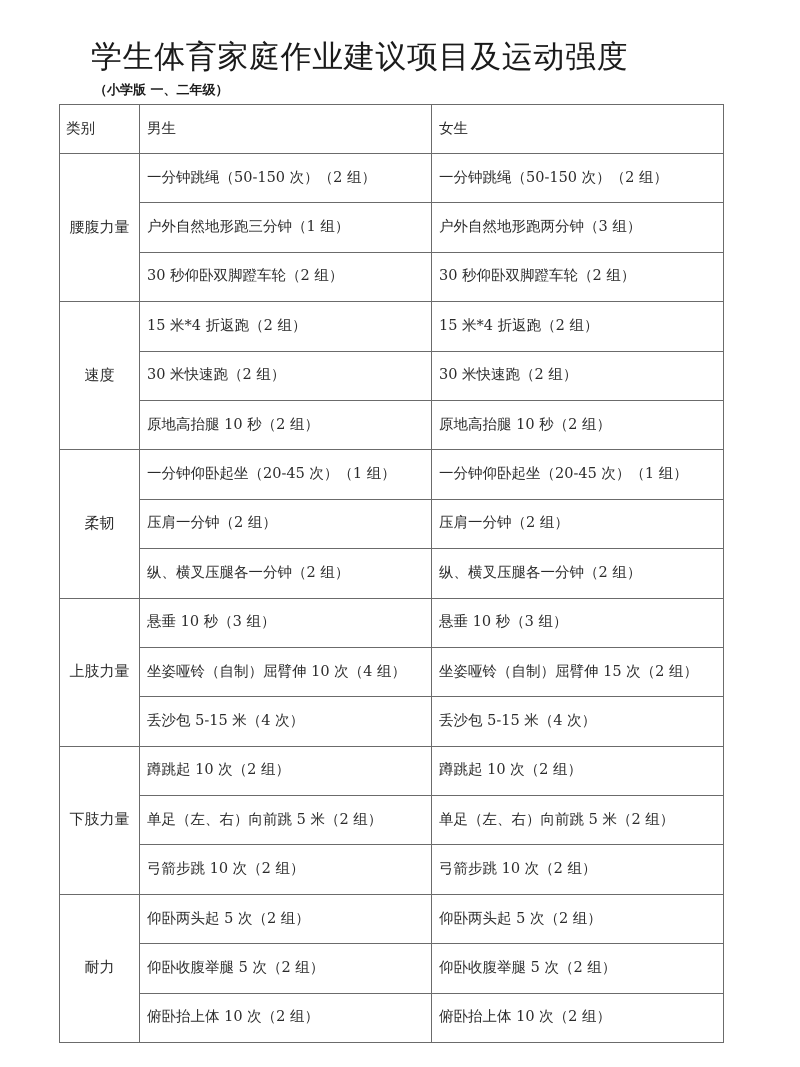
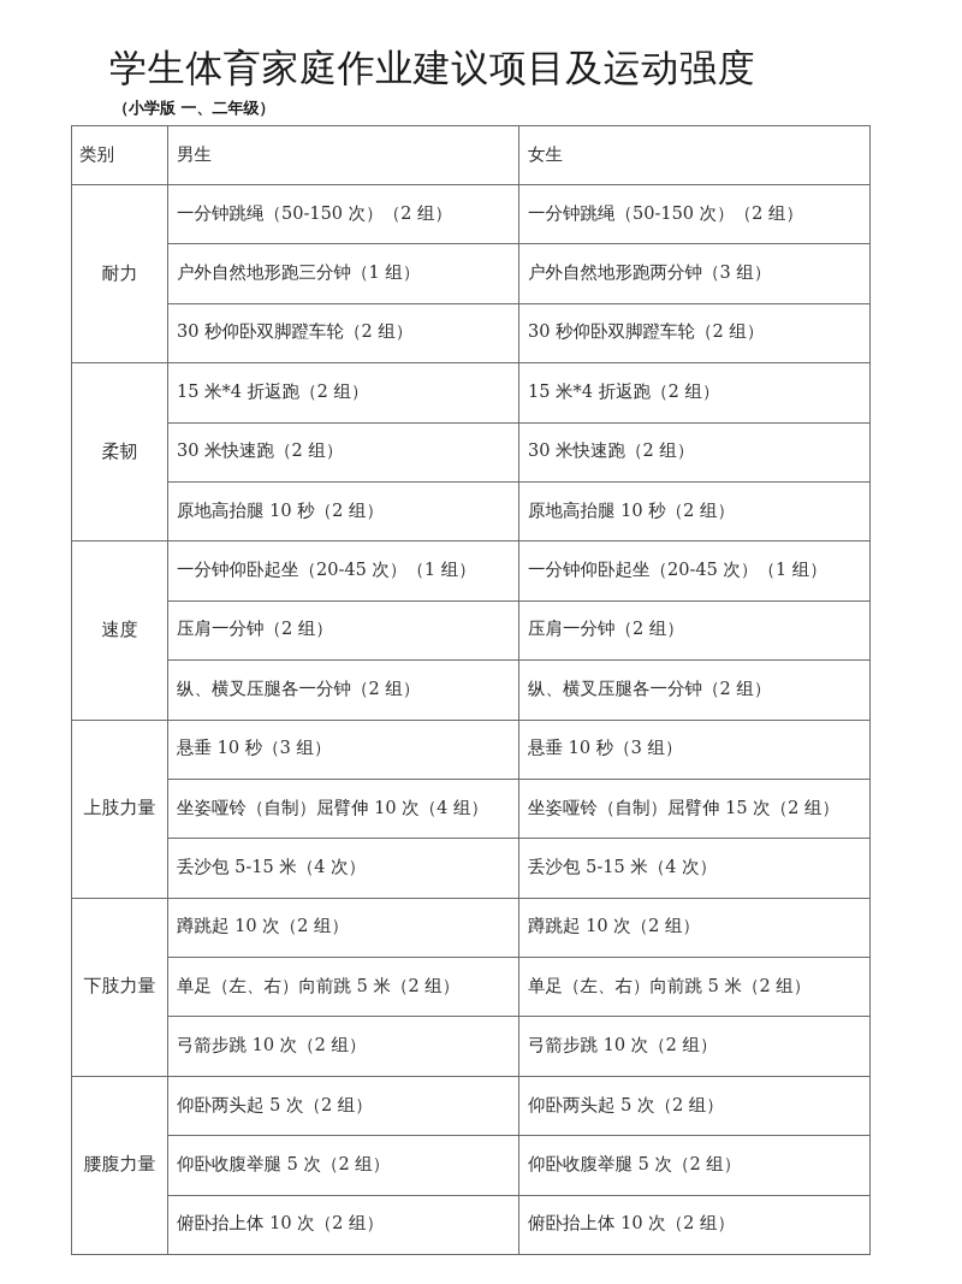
  学生体育家庭作业建议项目及运动强度
  （小学版 一、二年级）
  类别	男生	女生
- 腰腹力量	一分钟跳绳（50-150 次）（2 组）	一分钟跳绳（50-150 次）（2 组）
+ 耐力	一分钟跳绳（50-150 次）（2 组）	一分钟跳绳（50-150 次）（2 组）
  户外自然地形跑三分钟（1 组）	户外自然地形跑两分钟（3 组）
  30 秒仰卧双脚蹬车轮（2 组）	30 秒仰卧双脚蹬车轮（2 组）
- 速度	15 米*4 折返跑（2 组）	15 米*4 折返跑（2 组）
+ 柔韧	15 米*4 折返跑（2 组）	15 米*4 折返跑（2 组）
  30 米快速跑（2 组）	30 米快速跑（2 组）
  原地高抬腿 10 秒（2 组）	原地高抬腿 10 秒（2 组）
- 柔韧	一分钟仰卧起坐（20-45 次）（1 组）	一分钟仰卧起坐（20-45 次）（1 组）
+ 速度	一分钟仰卧起坐（20-45 次）（1 组）	一分钟仰卧起坐（20-45 次）（1 组）
  压肩一分钟（2 组）	压肩一分钟（2 组）
  纵、横叉压腿各一分钟（2 组）	纵、横叉压腿各一分钟（2 组）
  上肢力量	悬垂 10 秒（3 组）	悬垂 10 秒（3 组）
  坐姿哑铃（自制）屈臂伸 10 次（4 组）	坐姿哑铃（自制）屈臂伸 15 次（2 组）
  丢沙包 5-15 米（4 次）	丢沙包 5-15 米（4 次）
  下肢力量	蹲跳起 10 次（2 组）	蹲跳起 10 次（2 组）
  单足（左、右）向前跳 5 米（2 组）	单足（左、右）向前跳 5 米（2 组）
  弓箭步跳 10 次（2 组）	弓箭步跳 10 次（2 组）
- 耐力	仰卧两头起 5 次（2 组）	仰卧两头起 5 次（2 组）
+ 腰腹力量	仰卧两头起 5 次（2 组）	仰卧两头起 5 次（2 组）
  仰卧收腹举腿 5 次（2 组）	仰卧收腹举腿 5 次（2 组）
  俯卧抬上体 10 次（2 组）	俯卧抬上体 10 次（2 组）
